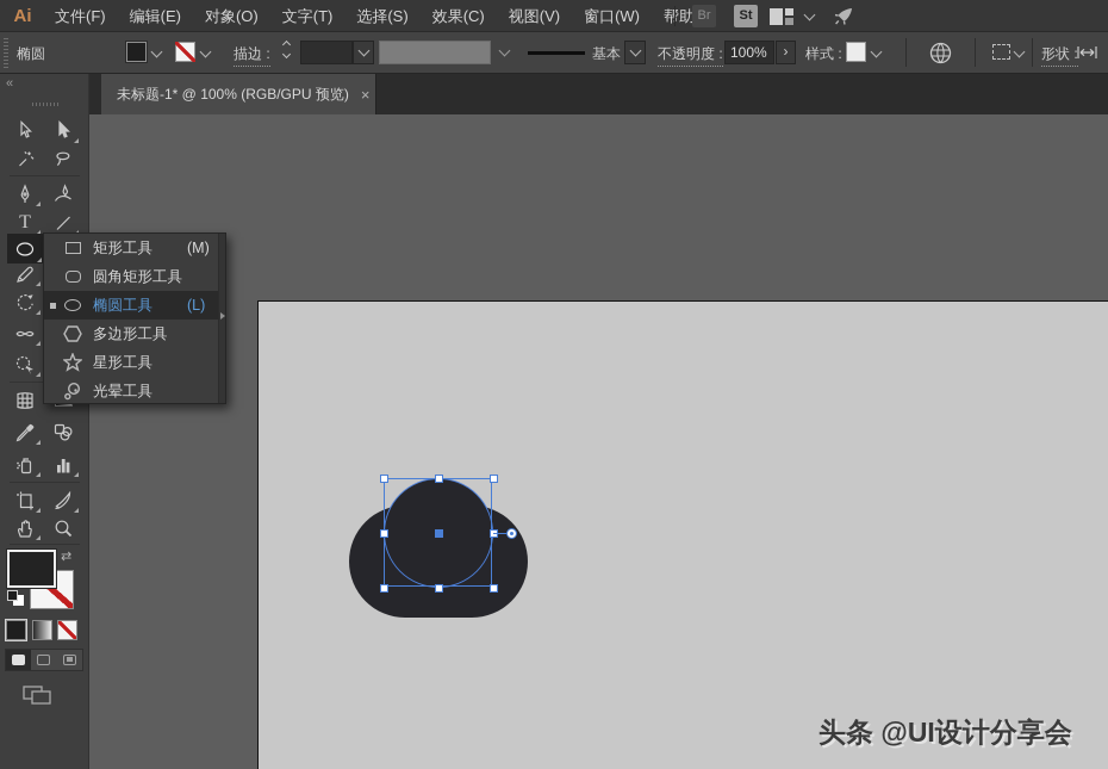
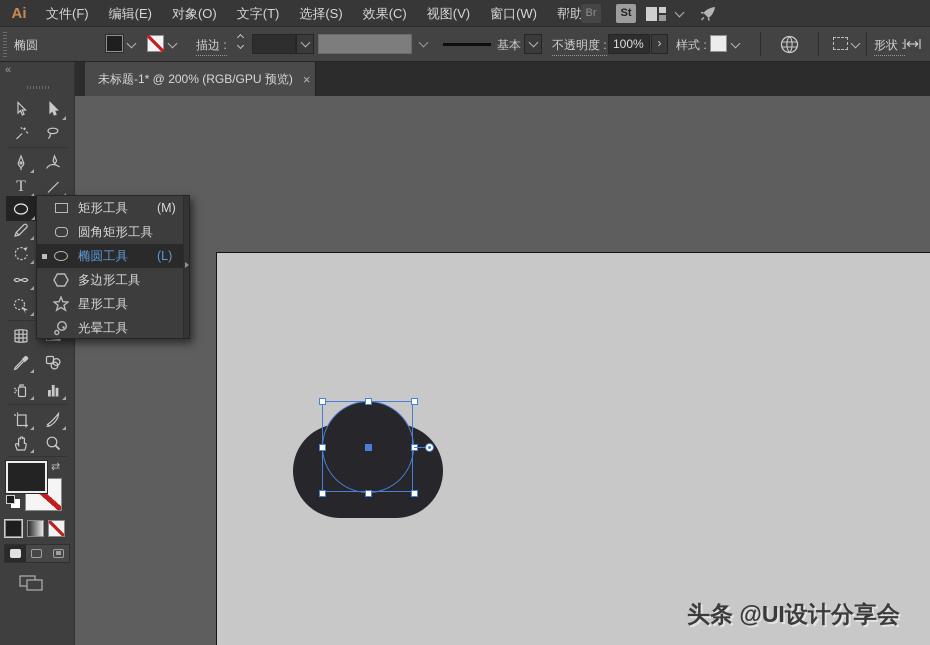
  Ai
  文件(F)
  编辑(E)
  对象(O)
  文字(T)
  选择(S)
  效果(C)
  视图(V)
  窗口(W)
  Br
  St
  椭圆
  描边 :
  基本
  不透明度 :
  100%
  ›
  样式 :
  形状 :
  «
- 未标题-1* @ 100% (RGB/GPU 预览)
+ 未标题-1* @ 200% (RGB/GPU 预览)
  ×
  T
  ⇄
  头条 @UI设计分享会
  矩形工具
  (M)
  圆角矩形工具
  椭圆工具
  (L)
  多边形工具
  星形工具
  光晕工具
